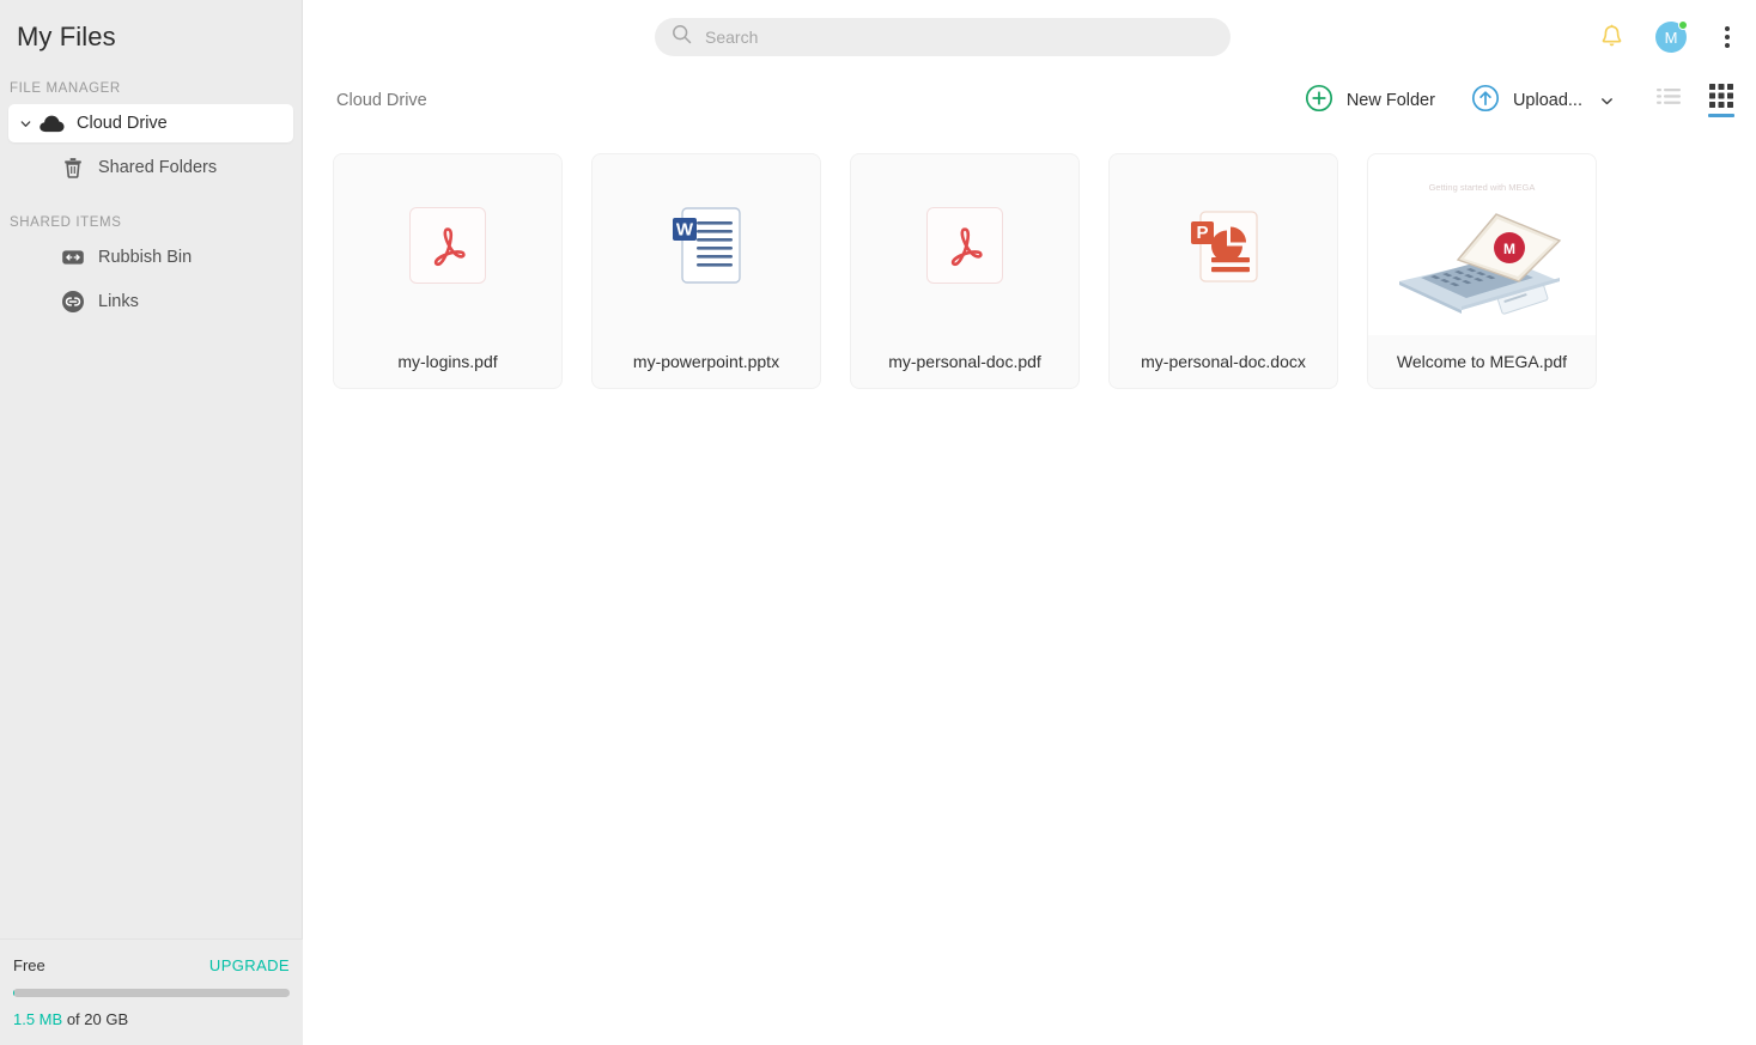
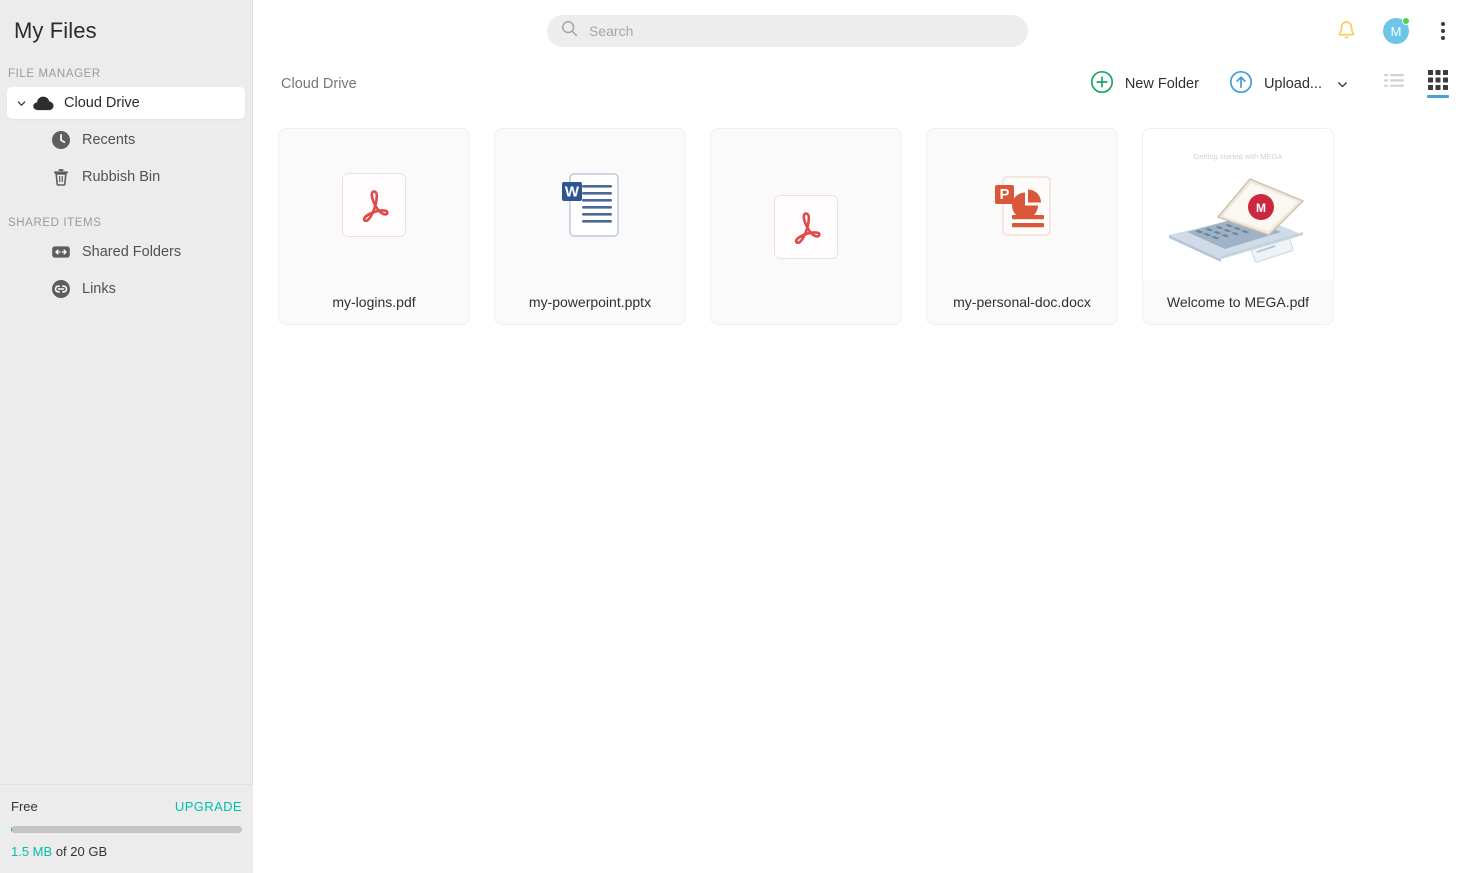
  My Files
  FILE MANAGER
  Cloud Drive
+ Recents
- Shared Folders
+ Rubbish Bin
  SHARED ITEMS
- Rubbish Bin
+ Shared Folders
  Links
  Free
  UPGRADE
  1.5 MB of 20 GB
  Search
  M
  Cloud Drive
  New Folder
  Upload...
  my-logins.pdf
  W
  my-powerpoint.pptx
- my-personal-doc.pdf
  P
  my-personal-doc.docx
  Getting started with MEGA
  M
  Welcome to MEGA.pdf
